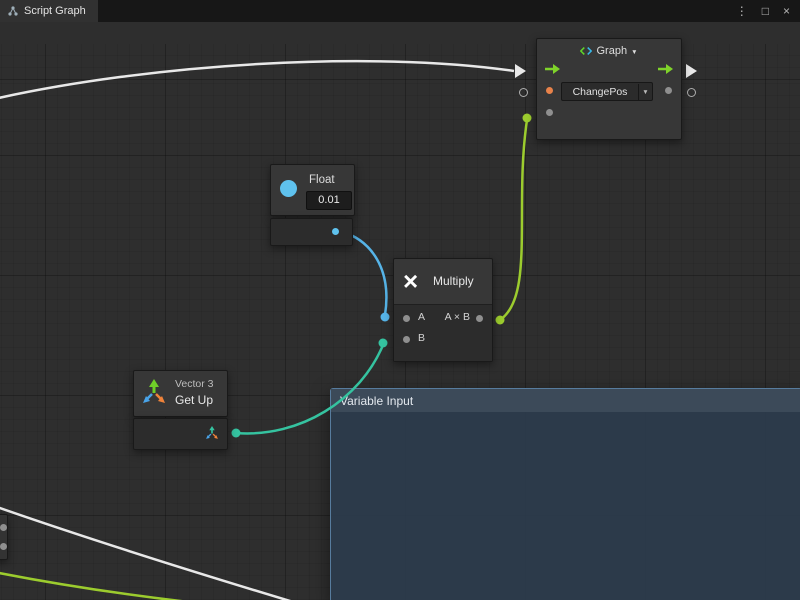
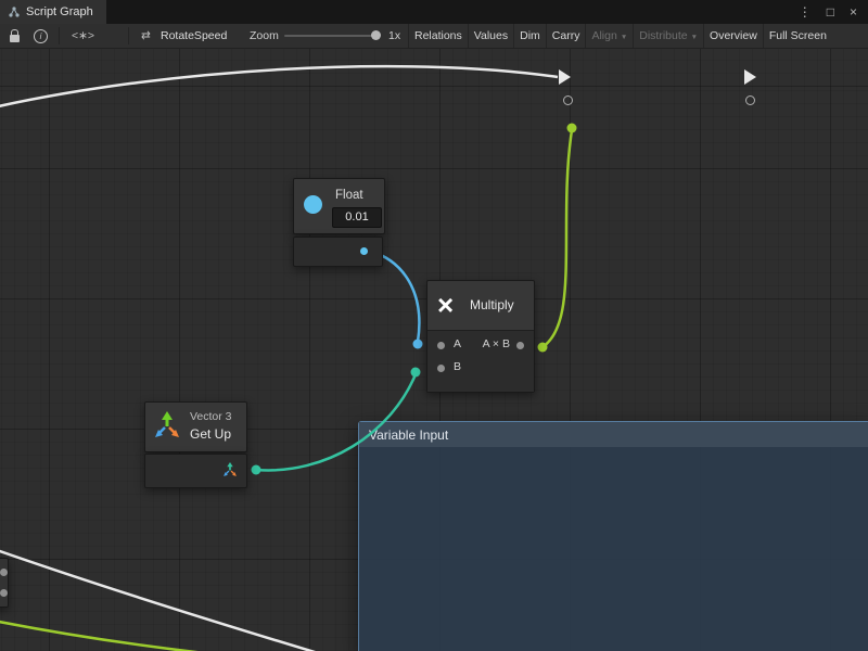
  Script Graph
  ⋮
  □
  ×
+ i
+ <∗>
+ ⇄
+ RotateSpeed
+ Zoom
+ 1x
+ Relations
+ Values
+ Dim
+ Carry
+ Align
+ Distribute
+ Overview
+ Full Screen
  Variable Input
- Graph
- ChangePos
  Float
  0.01
  ×
  Multiply
  A
  A × B
  B
  Vector 3
  Get Up
